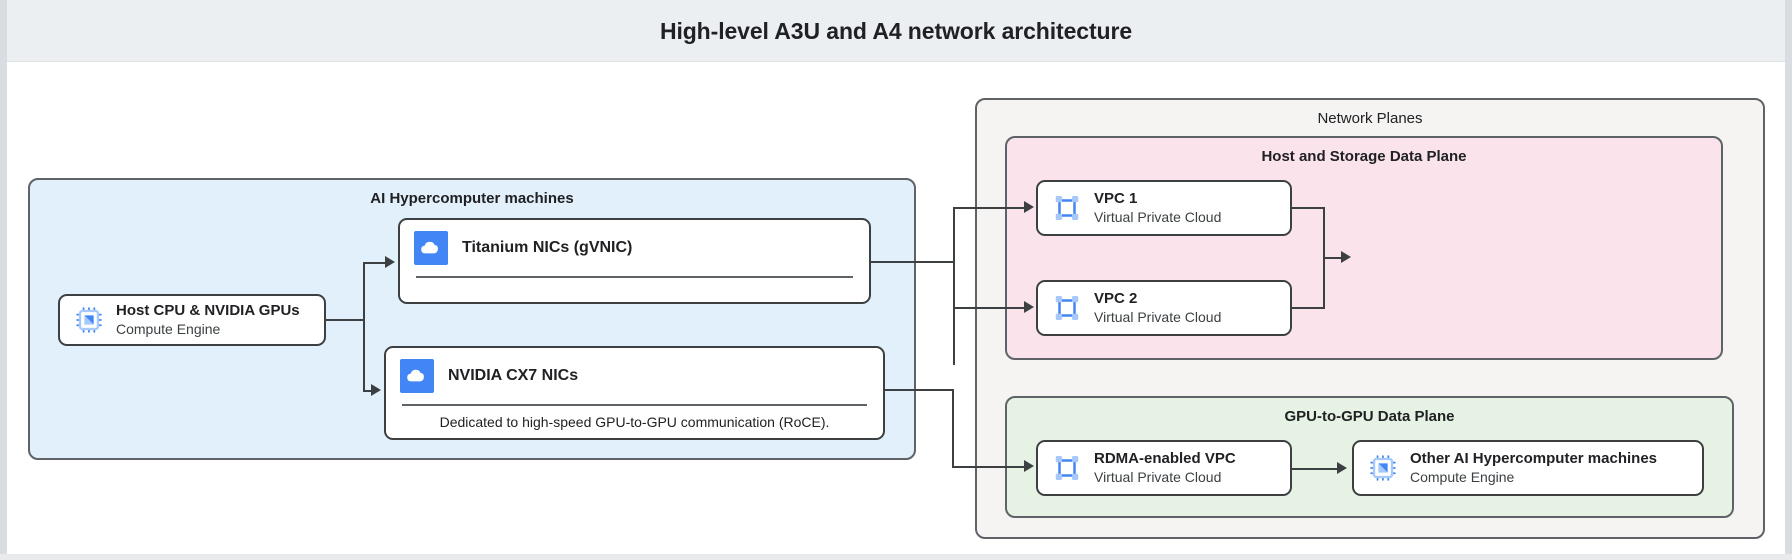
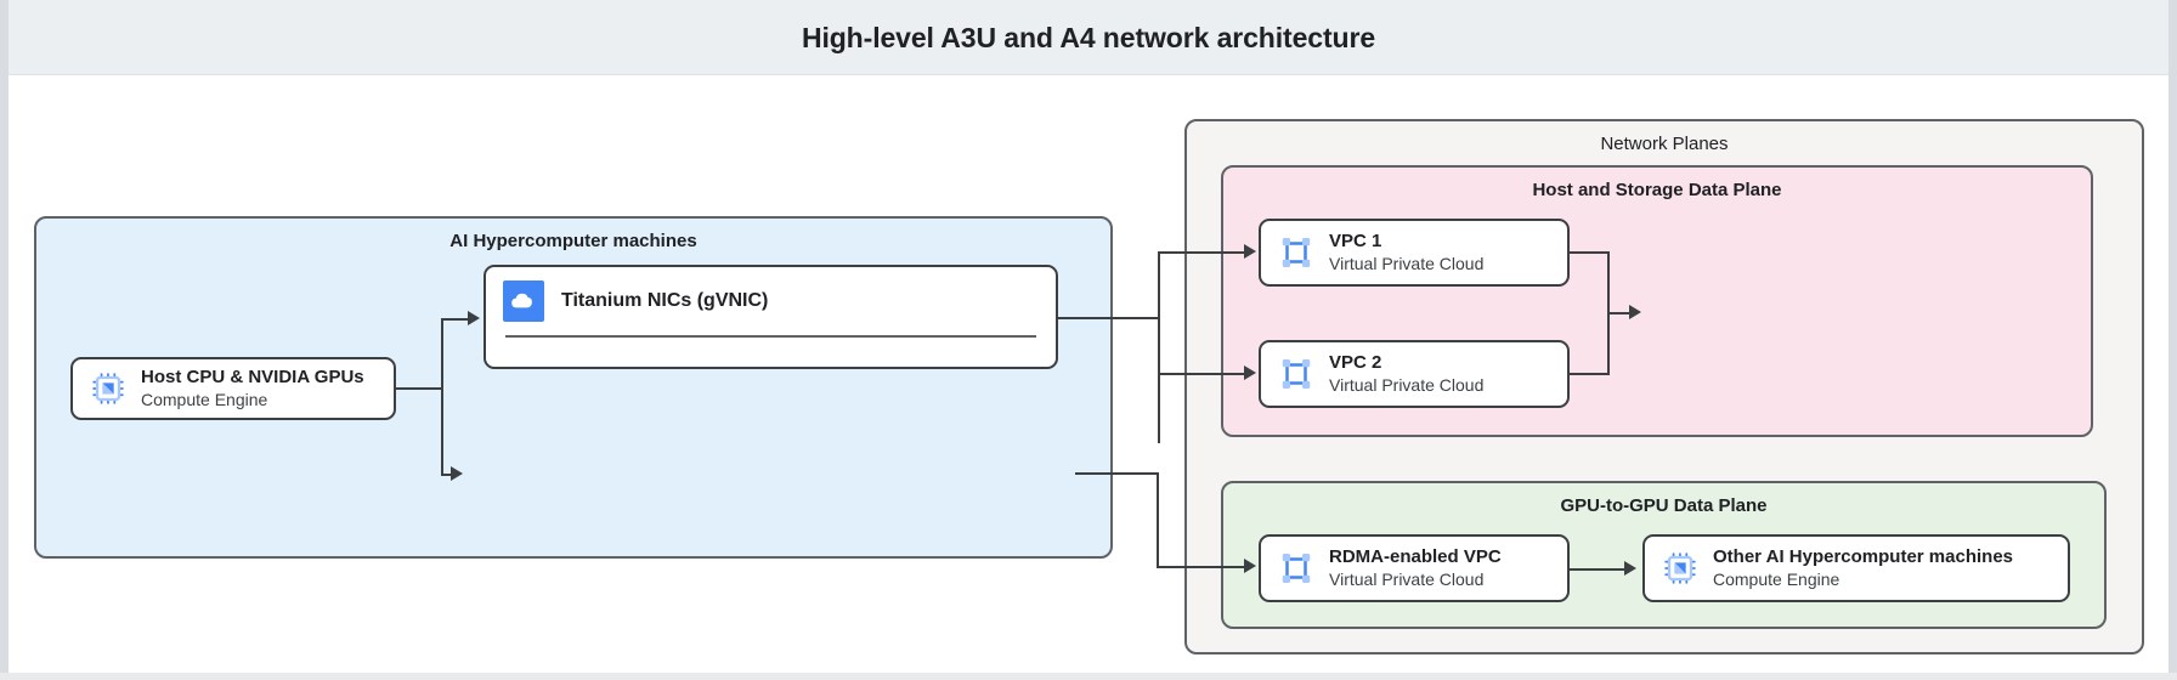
  High-level A3U and A4 network architecture
  AI Hypercomputer machines
  Host CPU & NVIDIA GPUs
  Compute Engine
  Titanium NICs (gVNIC)
- NVIDIA CX7 NICs
- Dedicated to high-speed GPU-to-GPU communication (RoCE).
  Network Planes
  Host and Storage Data Plane
  VPC 1
  Virtual Private Cloud
  VPC 2
  Virtual Private Cloud
  GPU-to-GPU Data Plane
  RDMA-enabled VPC
  Virtual Private Cloud
  Other AI Hypercomputer machines
  Compute Engine
